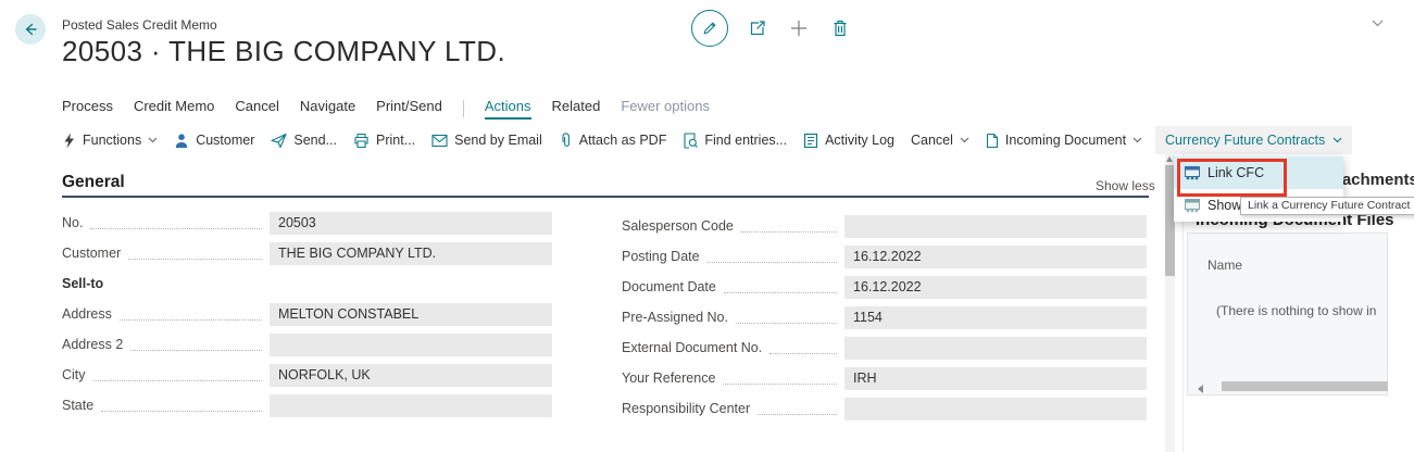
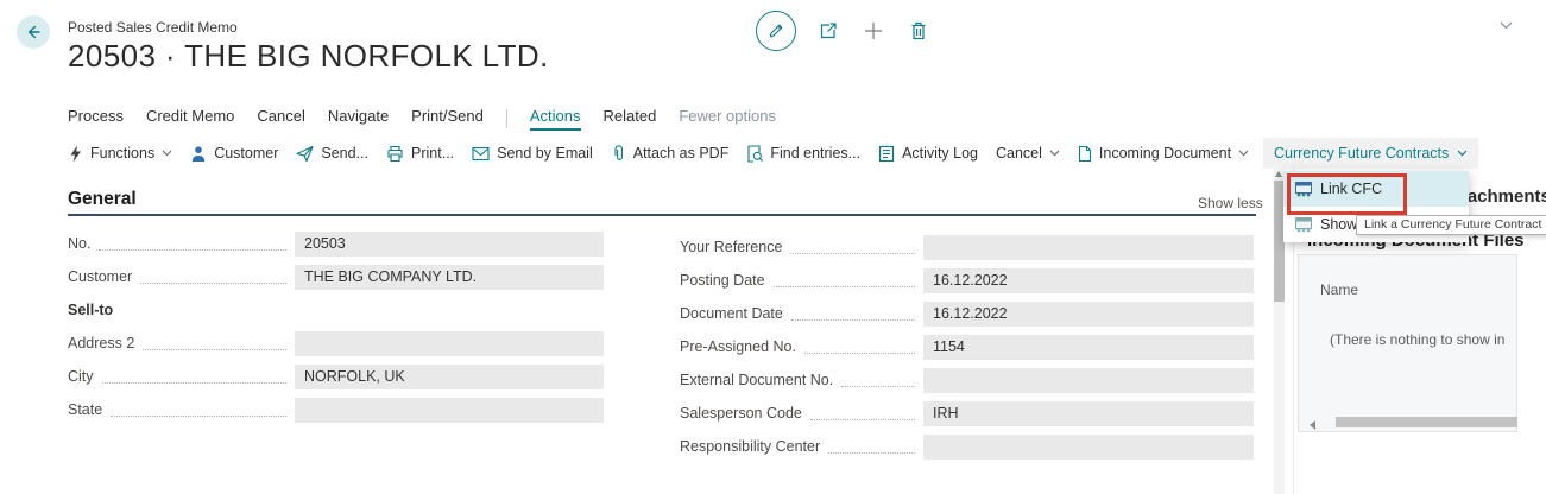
  Posted Sales Credit Memo
- 20503 · THE BIG COMPANY LTD.
+ 20503 · THE BIG NORFOLK LTD.
  Process
  Credit Memo
  Cancel
  Navigate
  Print/Send
  Actions
  Related
  Fewer options
  Functions
  Customer
  Send...
  Print...
  Send by Email
  Attach as PDF
  Find entries...
  Activity Log
  Cancel
  Incoming Document
  Currency Future Contracts
  General
  Show less
  No.
  20503
  Customer
  THE BIG COMPANY LTD.
  Sell-to
- Address
- MELTON CONSTABEL
  Address 2
  City
  NORFOLK, UK
  State
- Salesperson Code
+ Your Reference
  Posting Date
  16.12.2022
  Document Date
  16.12.2022
  Pre-Assigned No.
  1154
  External Document No.
- Your Reference
+ Salesperson Code
  IRH
  Responsibility Center
  Name
  (There is nothing to show in
  Link CFC
  Show
  Link a Currency Future Contract
